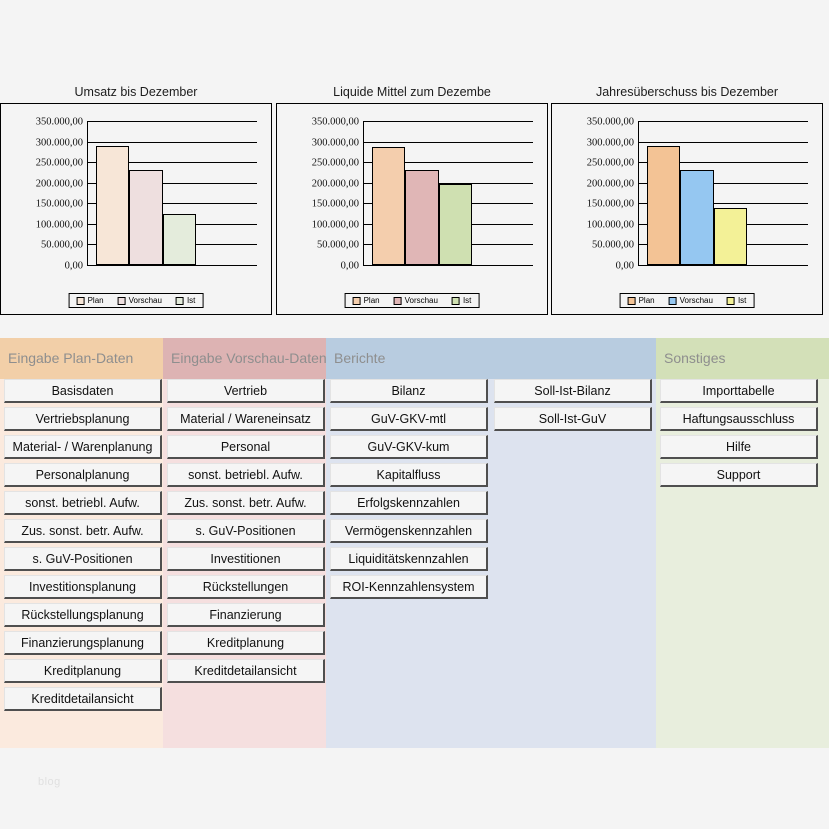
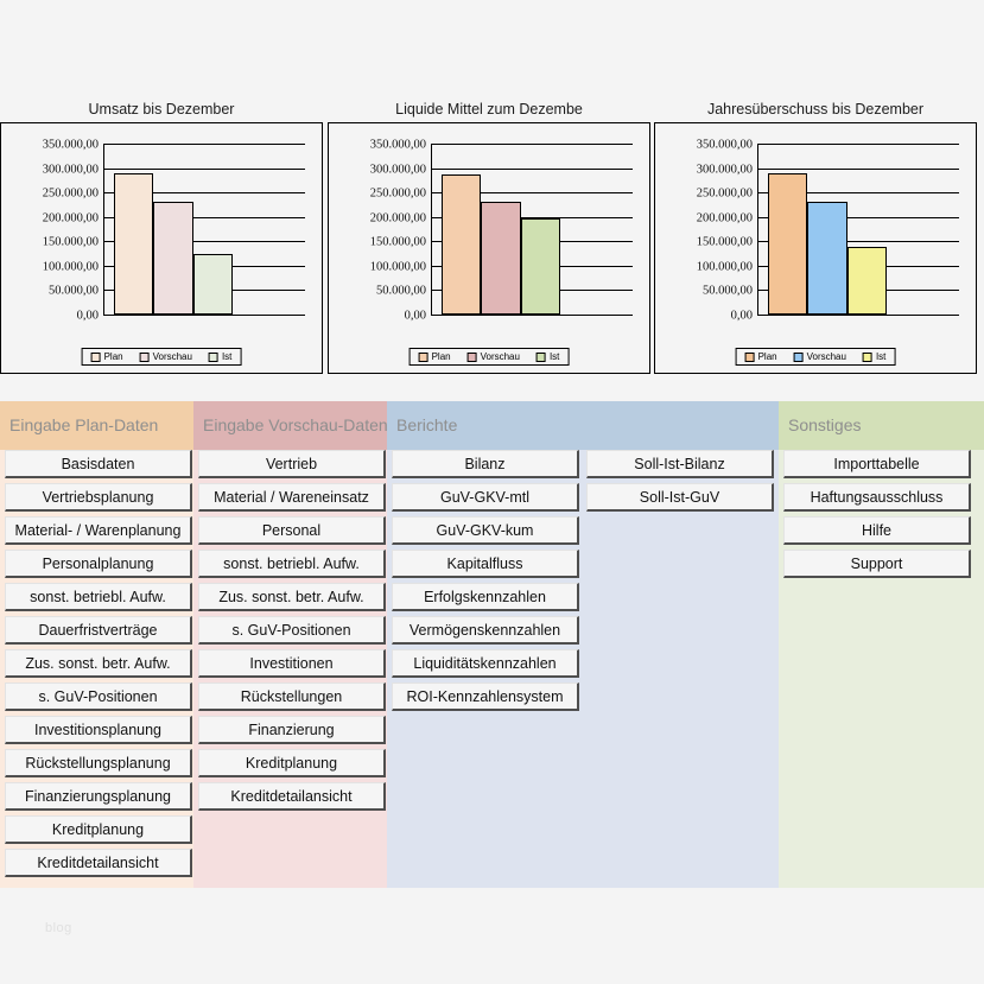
  Umsatz bis Dezember
  0,00
  50.000,00
  100.000,00
  150.000,00
  200.000,00
  250.000,00
  300.000,00
  350.000,00
  Plan
  Vorschau
  Ist
  Liquide Mittel zum Dezembe
  0,00
  50.000,00
  100.000,00
  150.000,00
  200.000,00
  250.000,00
  300.000,00
  350.000,00
  Plan
  Vorschau
  Ist
  Jahresüberschuss bis Dezember
  0,00
  50.000,00
  100.000,00
  150.000,00
  200.000,00
  250.000,00
  300.000,00
  350.000,00
  Plan
  Vorschau
  Ist
  Eingabe Plan-Daten
  Basisdaten
  Vertriebsplanung
  Material- / Warenplanung
  Personalplanung
  sonst. betriebl. Aufw.
+ Dauerfristverträge
  Zus. sonst. betr. Aufw.
  s. GuV-Positionen
  Investitionsplanung
  Rückstellungsplanung
  Finanzierungsplanung
  Kreditplanung
  Kreditdetailansicht
  Eingabe Vorschau-Daten
  Vertrieb
  Material / Wareneinsatz
  Personal
  sonst. betriebl. Aufw.
  Zus. sonst. betr. Aufw.
  s. GuV-Positionen
  Investitionen
  Rückstellungen
  Finanzierung
  Kreditplanung
  Kreditdetailansicht
  Berichte
  Bilanz
  GuV-GKV-mtl
  GuV-GKV-kum
  Kapitalfluss
  Erfolgskennzahlen
  Vermögenskennzahlen
  Liquiditätskennzahlen
  ROI-Kennzahlensystem
  Soll-Ist-Bilanz
  Soll-Ist-GuV
  Sonstiges
  Importtabelle
  Haftungsausschluss
  Hilfe
  Support
